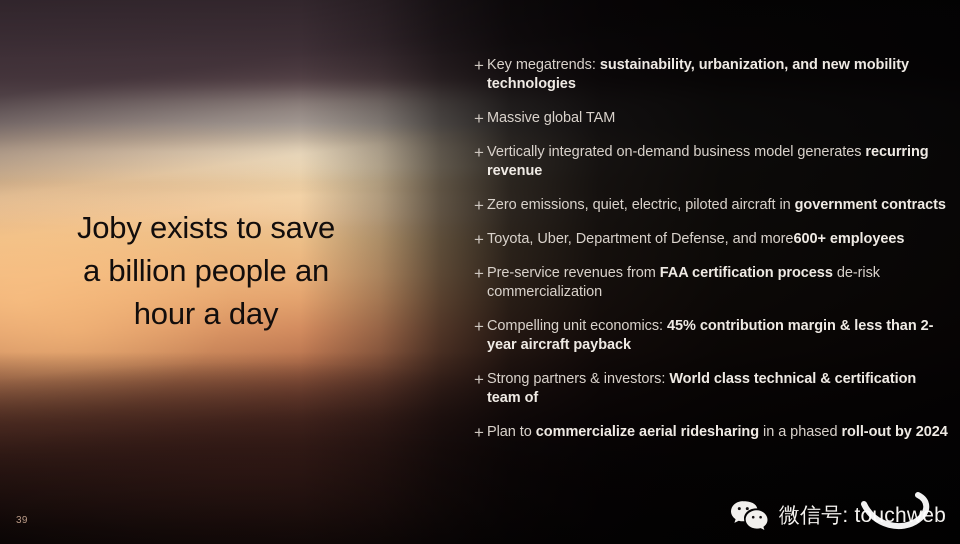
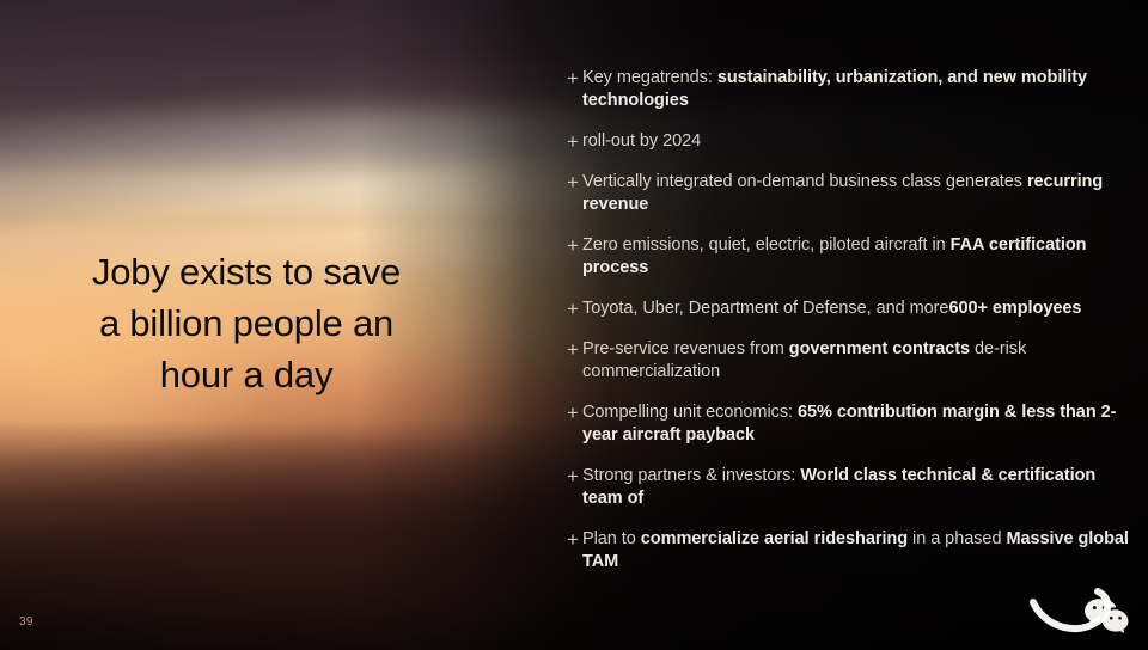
  Joby exists to save
  a billion people an
  hour a day
  +
  Key megatrends: sustainability, urbanization, and new mobility technologies
  +
- Massive global TAM
+ roll-out by 2024
  +
- Vertically integrated on-demand business model generates recurring revenue
+ Vertically integrated on-demand business class generates recurring revenue
  +
- Zero emissions, quiet, electric, piloted aircraft in government contracts
+ Zero emissions, quiet, electric, piloted aircraft in FAA certification process
  +
  Toyota, Uber, Department of Defense, and more600+ employees
  +
- Pre-service revenues from FAA certification process de-risk commercialization
+ Pre-service revenues from government contracts de-risk commercialization
  +
- Compelling unit economics: 45% contribution margin & less than 2-year aircraft payback
+ Compelling unit economics: 65% contribution margin & less than 2-year aircraft payback
  +
  Strong partners & investors: World class technical & certification team of
  +
- Plan to commercialize aerial ridesharing in a phased roll-out by 2024
+ Plan to commercialize aerial ridesharing in a phased Massive global TAM
  39
- 微信号: touchweb
